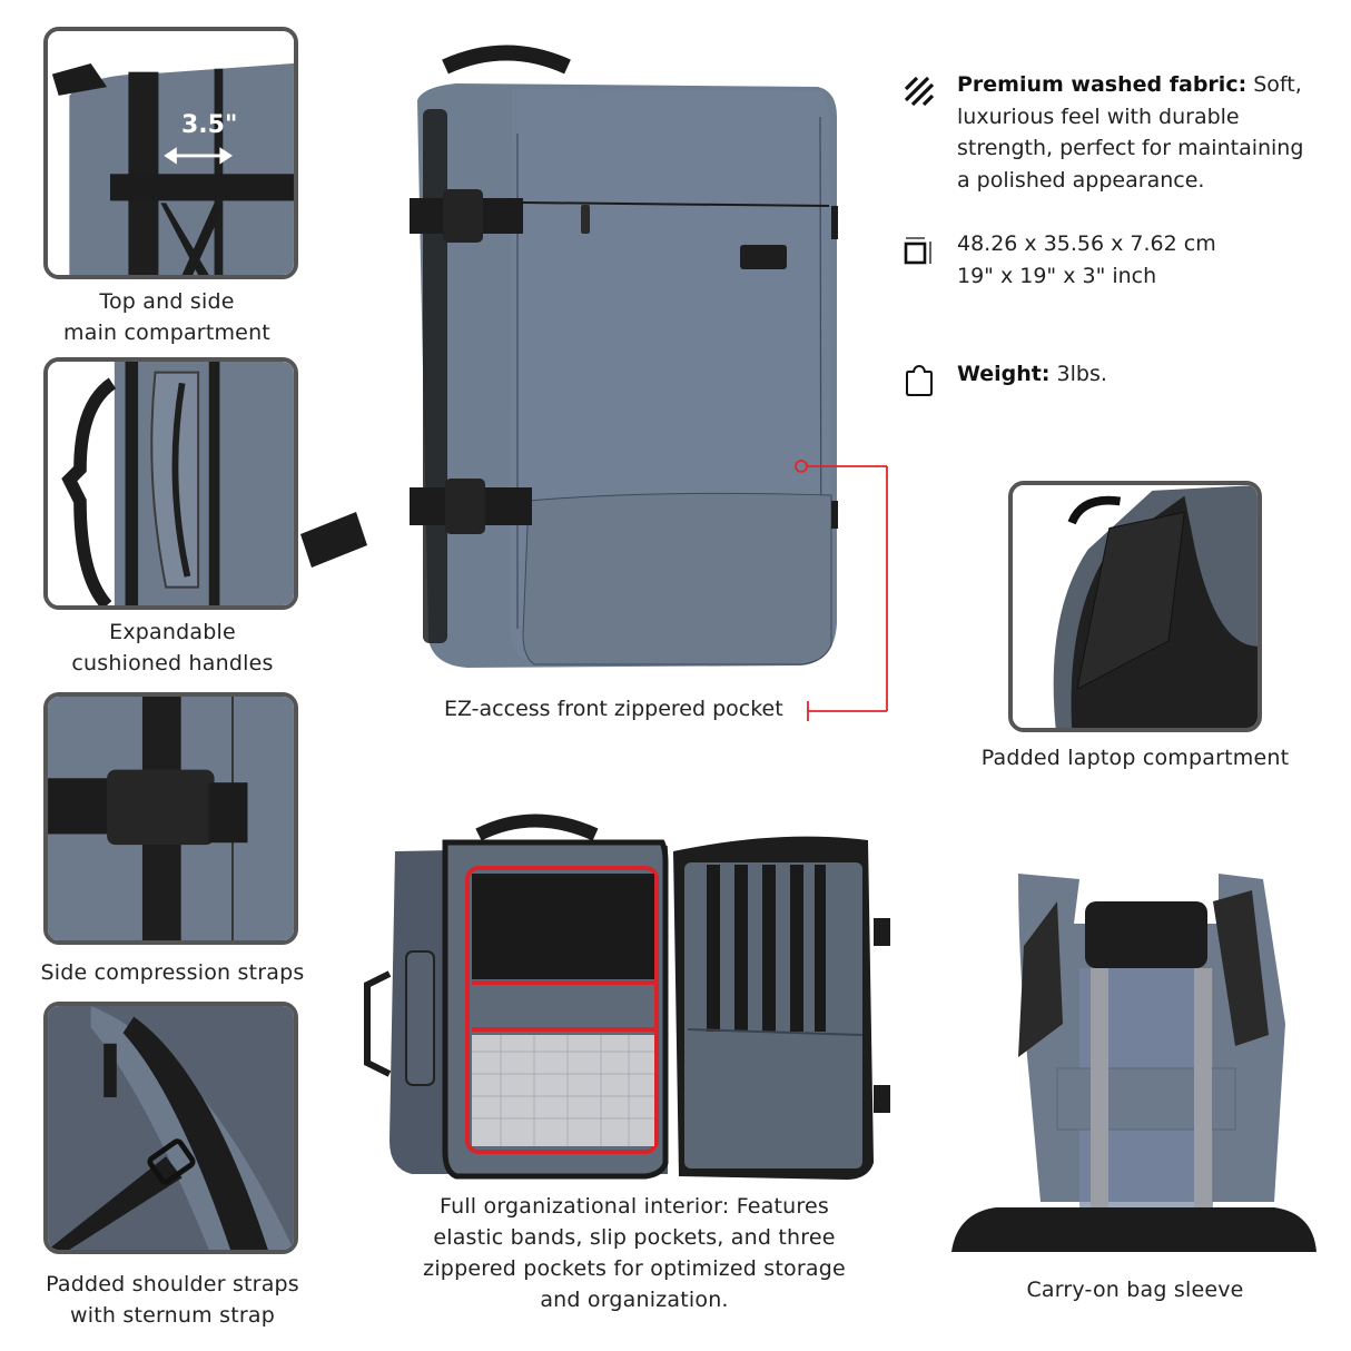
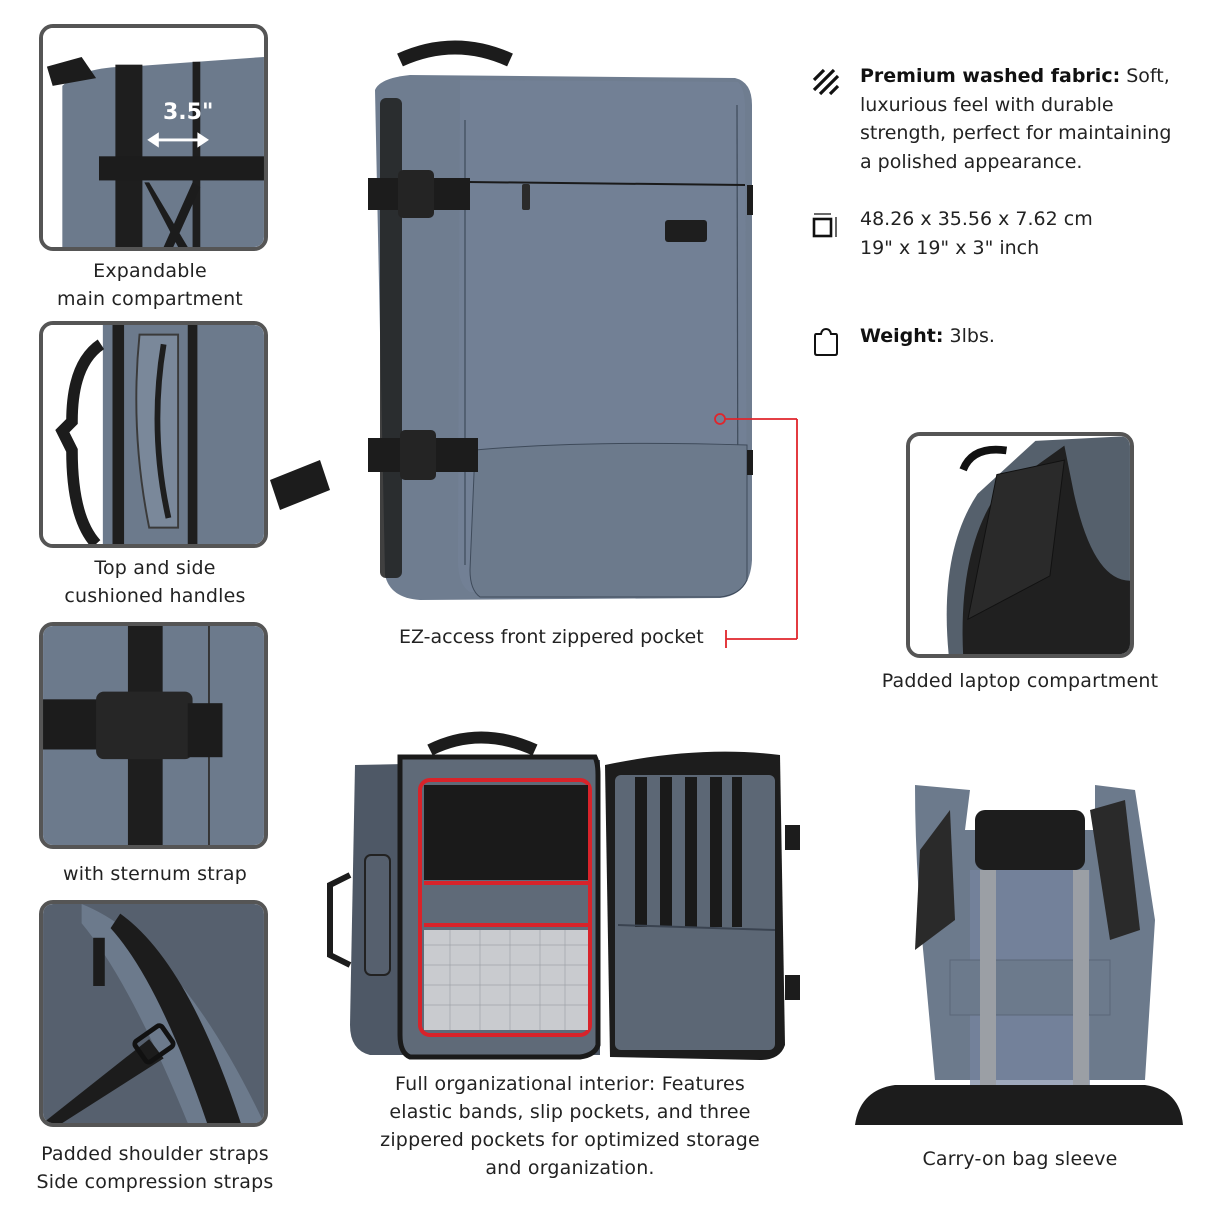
  3.5"
- Top and side
+ Expandable
  main compartment
- Expandable
+ Top and side
  cushioned handles
- Side compression straps
+ with sternum strap
  Padded shoulder straps
- with sternum strap
+ Side compression straps
  EZ-access front zippered pocket
  Premium washed fabric: Soft,
  luxurious feel with durable
  strength, perfect for maintaining
  a polished appearance.
  48.26 x 35.56 x 7.62 cm
  19" x 19" x 3" inch
  Weight: 3lbs.
  Padded laptop compartment
  Full organizational interior: Features
  elastic bands, slip pockets, and three
  zippered pockets for optimized storage
  and organization.
  Carry-on bag sleeve
